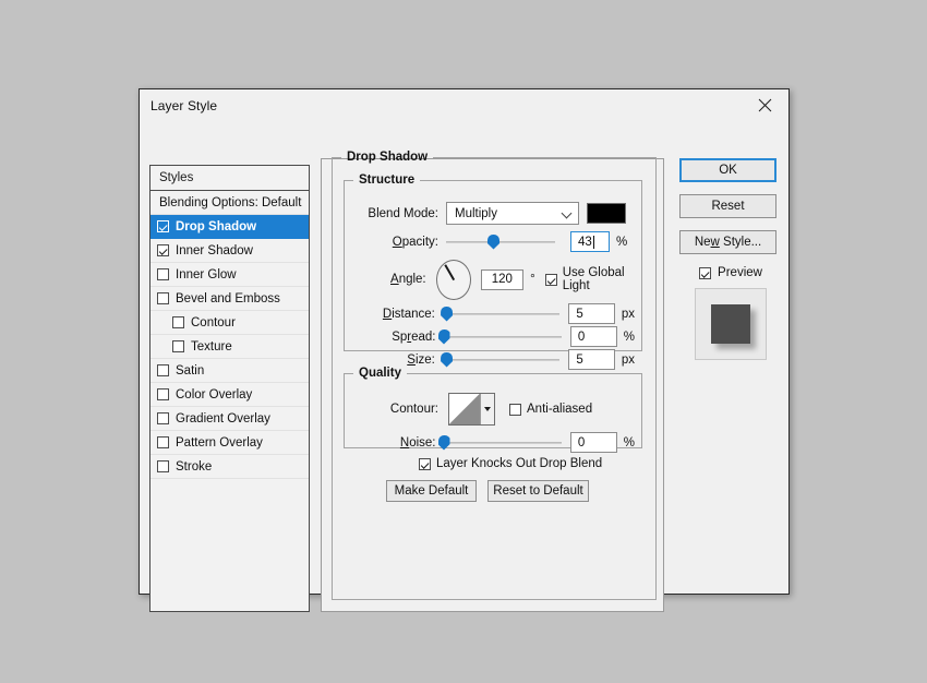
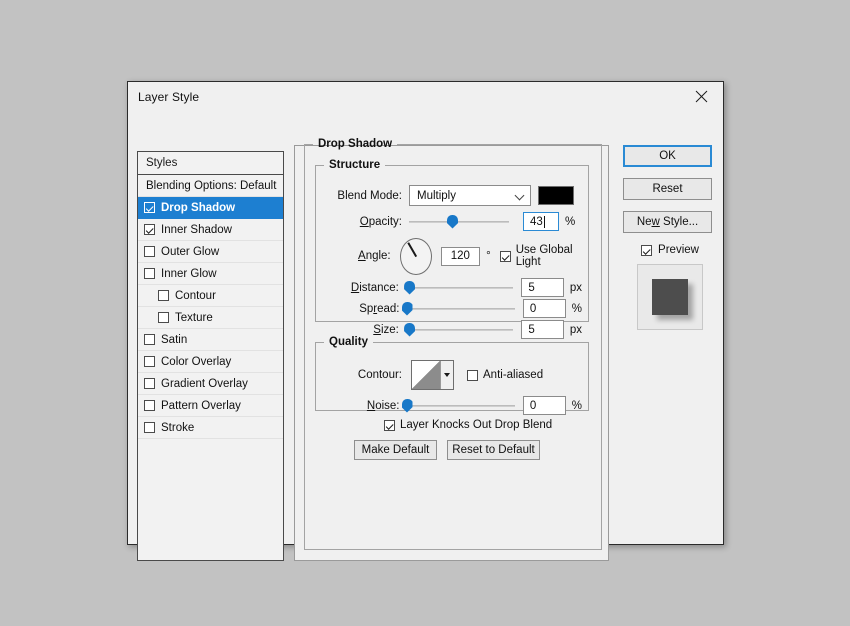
  Layer Style
  Styles
  Blending Options: Default
  Drop Shadow
  Inner Shadow
+ Outer Glow
  Inner Glow
- Bevel and Emboss
  Contour
  Texture
  Satin
  Color Overlay
  Gradient Overlay
  Pattern Overlay
  Stroke
  Drop Shadow
  Structure
  Blend Mode:
  Multiply
  Opacity:
  43
  %
  Angle:
  120
  °
  Use Global Light
  Distance:
  5
  px
  Spread:
  0
  %
  Size:
  5
  px
  Quality
  Contour:
  Anti-aliased
  Noise:
  0
  %
  Layer Knocks Out Drop Blend
  Make Default
  Reset to Default
  OK
  Reset
  New Style...
  Preview
